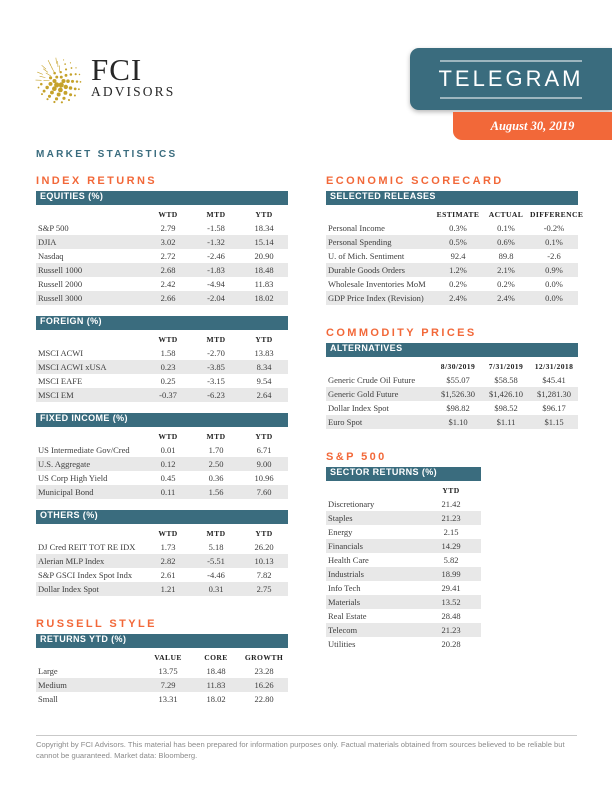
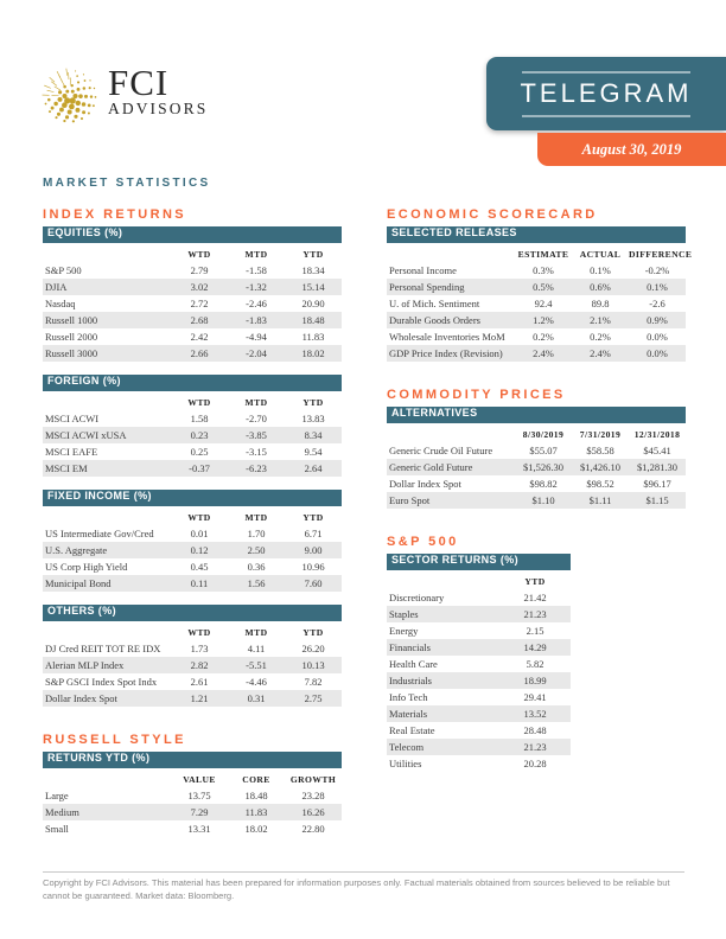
  FCI
  ADVISORS
  TELEGRAM
  August 30, 2019
  MARKET STATISTICS
  INDEX RETURNS
  EQUITIES (%)
  WTD
  MTD
  YTD
  S&P 500
  2.79
  -1.58
  18.34
  DJIA
  3.02
  -1.32
  15.14
  Nasdaq
  2.72
  -2.46
  20.90
  Russell 1000
  2.68
  -1.83
  18.48
  Russell 2000
  2.42
  -4.94
  11.83
  Russell 3000
  2.66
  -2.04
  18.02
  FOREIGN (%)
  WTD
  MTD
  YTD
  MSCI ACWI
  1.58
  -2.70
  13.83
  MSCI ACWI xUSA
  0.23
  -3.85
  8.34
  MSCI EAFE
  0.25
  -3.15
  9.54
  MSCI EM
  -0.37
  -6.23
  2.64
  FIXED INCOME (%)
  WTD
  MTD
  YTD
  US Intermediate Gov/Cred
  0.01
  1.70
  6.71
  U.S. Aggregate
  0.12
  2.50
  9.00
  US Corp High Yield
  0.45
  0.36
  10.96
  Municipal Bond
  0.11
  1.56
  7.60
  OTHERS (%)
  WTD
  MTD
  YTD
  DJ Cred REIT TOT RE IDX
  1.73
- 5.18
+ 4.11
  26.20
  Alerian MLP Index
  2.82
  -5.51
  10.13
  S&P GSCI Index Spot Indx
  2.61
  -4.46
  7.82
  Dollar Index Spot
  1.21
  0.31
  2.75
  RUSSELL STYLE
  RETURNS YTD (%)
  VALUE
  CORE
  GROWTH
  Large
  13.75
  18.48
  23.28
  Medium
  7.29
  11.83
  16.26
  Small
  13.31
  18.02
  22.80
  ECONOMIC SCORECARD
  SELECTED RELEASES
  ESTIMATE
  ACTUAL
  DIFFERENCE
  Personal Income
  0.3%
  0.1%
  -0.2%
  Personal Spending
  0.5%
  0.6%
  0.1%
  U. of Mich. Sentiment
  92.4
  89.8
  -2.6
  Durable Goods Orders
  1.2%
  2.1%
  0.9%
  Wholesale Inventories MoM
  0.2%
  0.2%
  0.0%
  GDP Price Index (Revision)
  2.4%
  2.4%
  0.0%
  COMMODITY PRICES
  ALTERNATIVES
  8/30/2019
  7/31/2019
  12/31/2018
  Generic Crude Oil Future
  $55.07
  $58.58
  $45.41
  Generic Gold Future
  $1,526.30
  $1,426.10
  $1,281.30
  Dollar Index Spot
  $98.82
  $98.52
  $96.17
  Euro Spot
  $1.10
  $1.11
  $1.15
  S&P 500
  SECTOR RETURNS (%)
  YTD
  Discretionary
  21.42
  Staples
  21.23
  Energy
  2.15
  Financials
  14.29
  Health Care
  5.82
  Industrials
  18.99
  Info Tech
  29.41
  Materials
  13.52
  Real Estate
  28.48
  Telecom
  21.23
  Utilities
  20.28
  Copyright by FCI Advisors. This material has been prepared for information purposes only. Factual materials obtained from sources believed to be reliable but cannot be guaranteed. Market data: Bloomberg.
